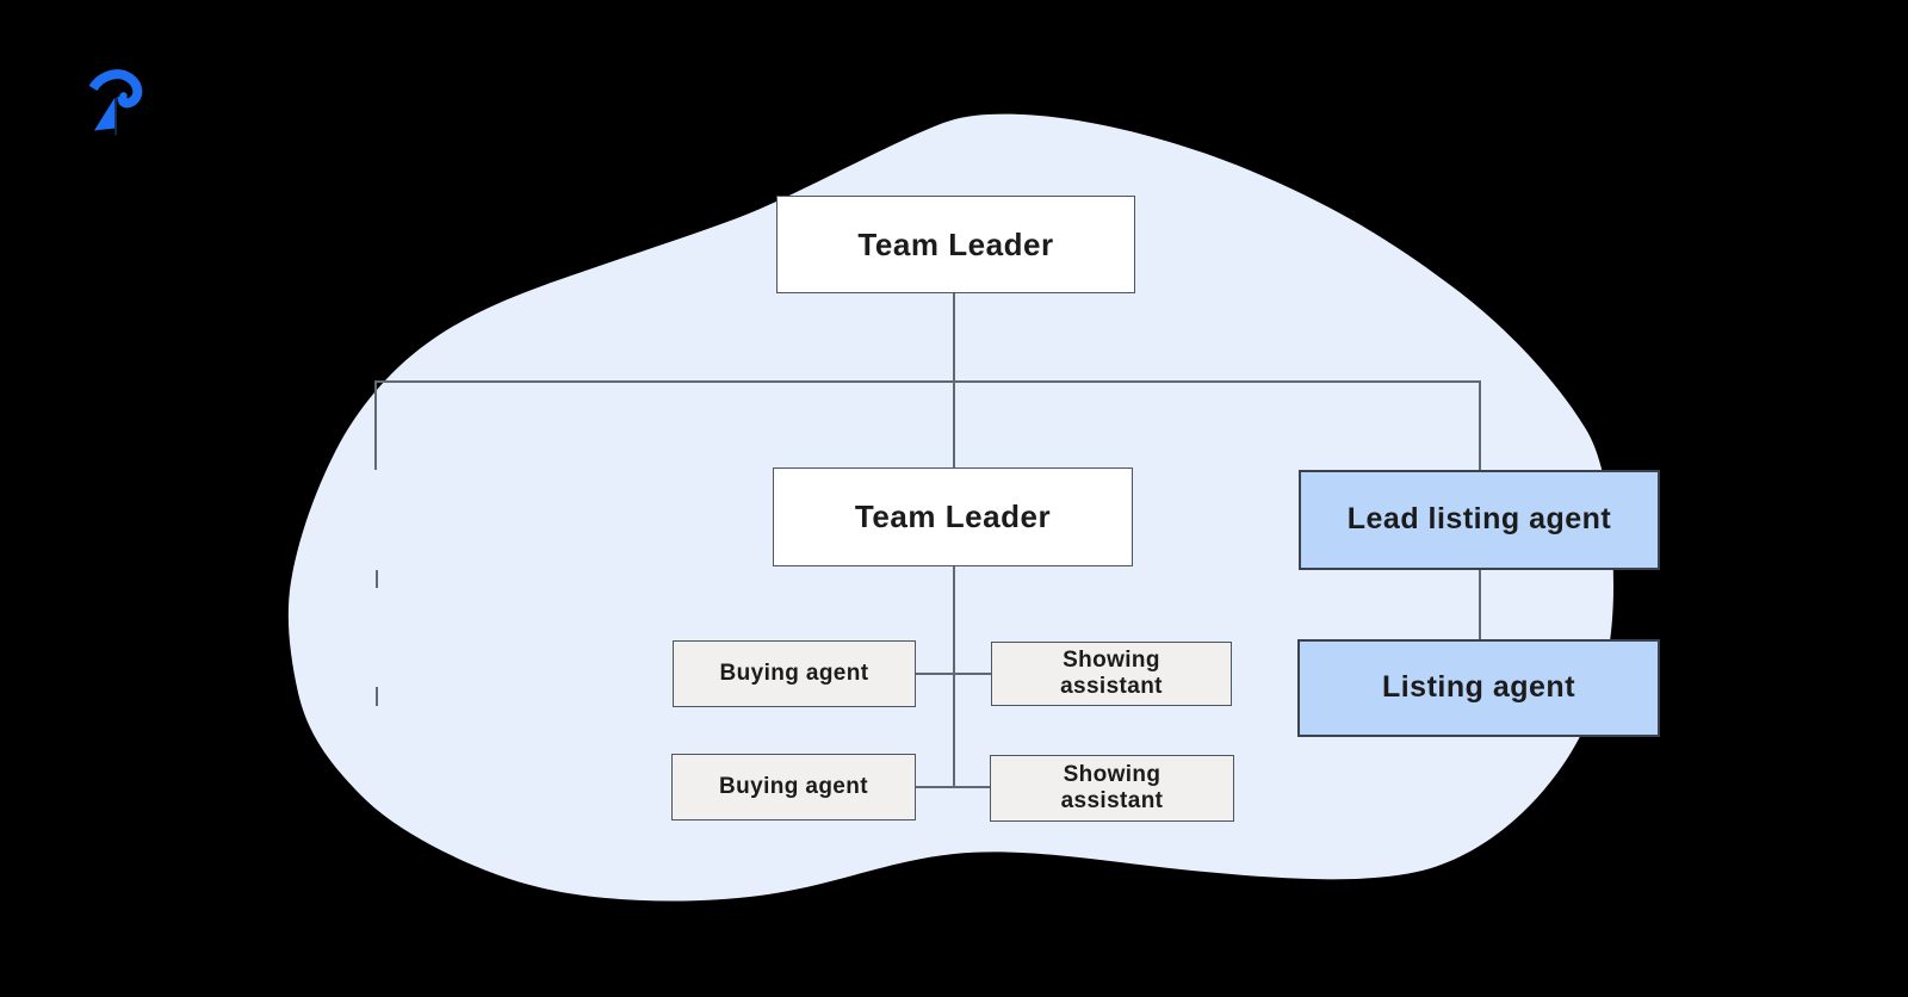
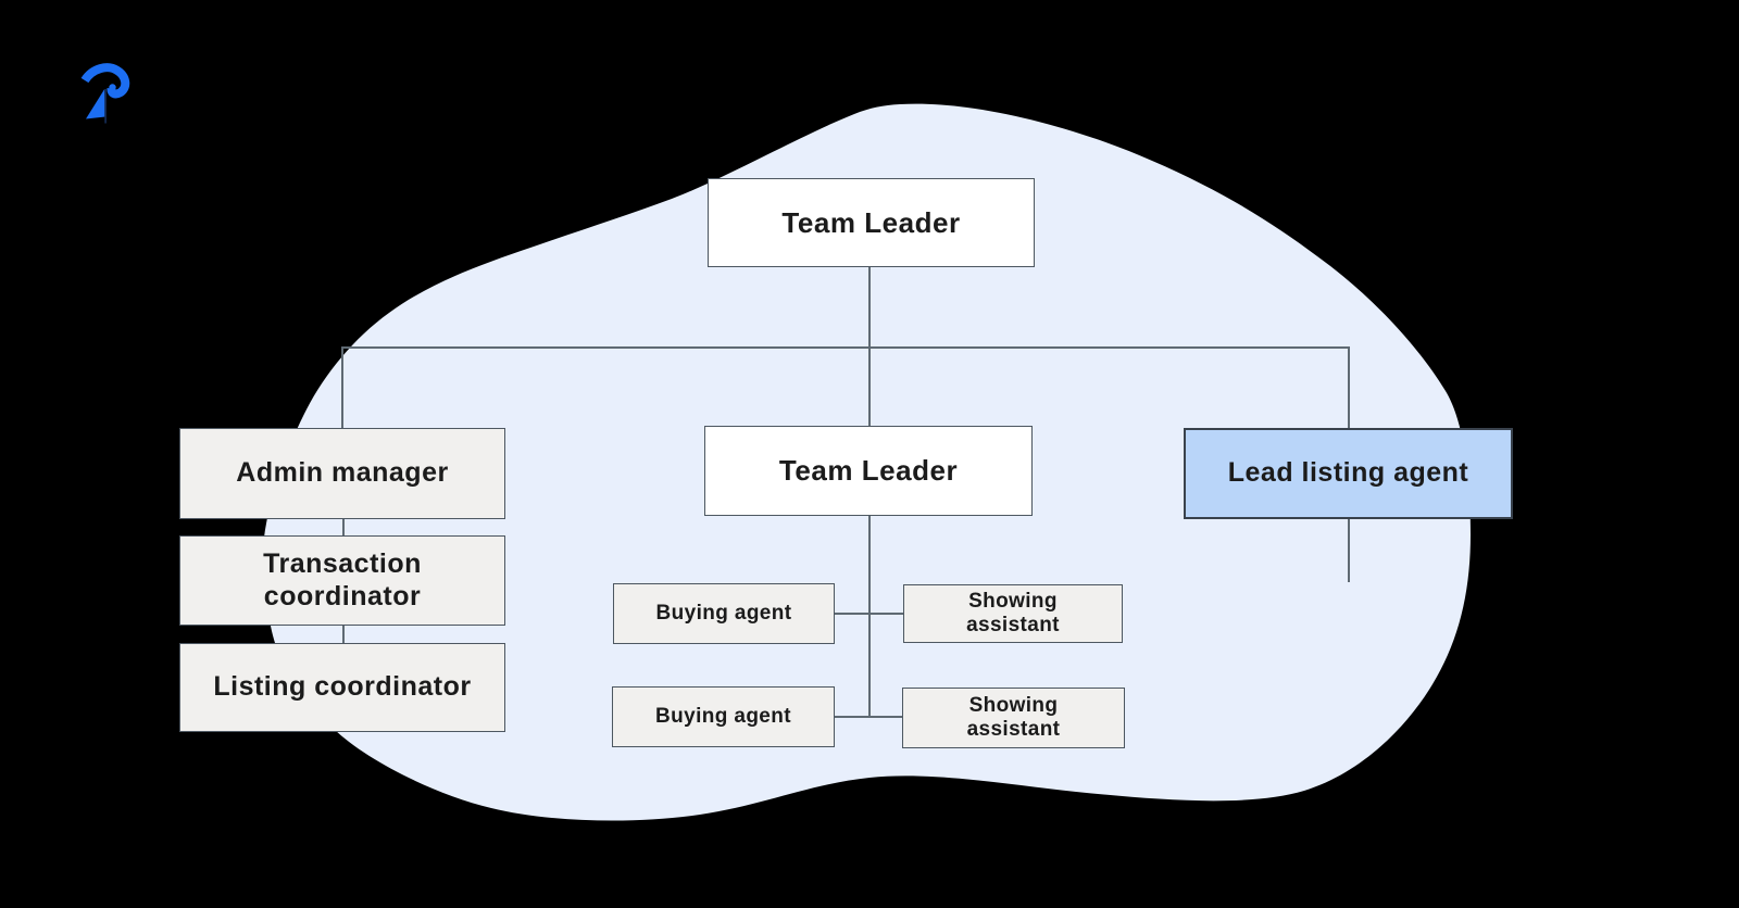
  Team Leader
+ Admin manager
+ Transaction coordinator
+ Listing coordinator
  Team Leader
  Buying agent
  Showing assistant
  Buying agent
  Showing assistant
  Lead listing agent
- Listing agent
